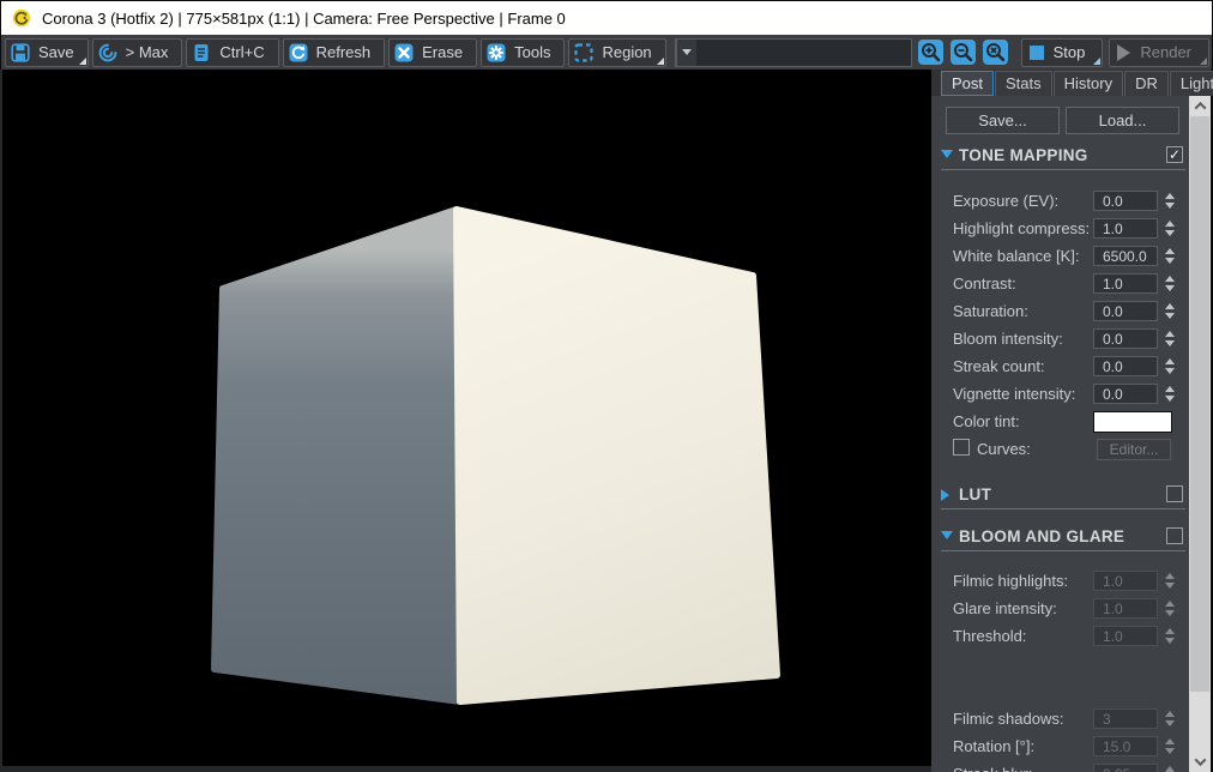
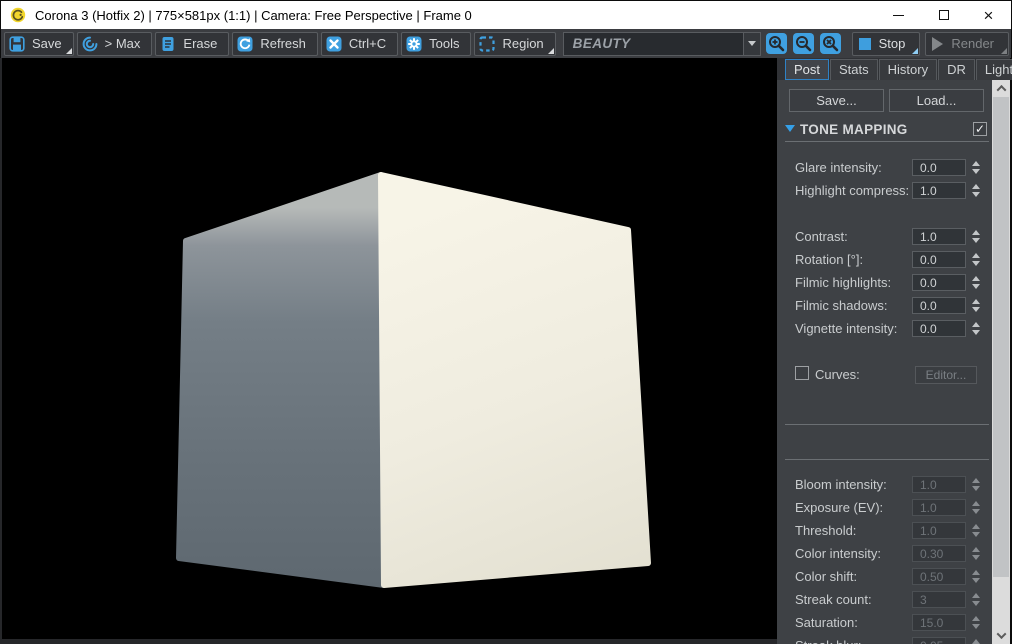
  Corona 3 (Hotfix 2) | 775×581px (1:1) | Camera: Free Perspective | Frame 0
+ ×
  Save
  > Max
- Ctrl+C
+ Erase
  Refresh
- Erase
+ Ctrl+C
  Tools
  Region
+ BEAUTY
  Stop
  Render
  Post
  Stats
  History
  DR
  Save...
  Load...
  TONE MAPPING
  ✓
- Exposure (EV):
+ Glare intensity:
  0.0
  Highlight compress:
  1.0
- White balance [K]:
- 6500.0
  Contrast:
  1.0
- Saturation:
+ Rotation [°]:
  0.0
- Bloom intensity:
+ Filmic highlights:
  0.0
- Streak count:
+ Filmic shadows:
  0.0
  Vignette intensity:
  0.0
- Color tint:
  Curves:
  Editor...
- LUT
- BLOOM AND GLARE
- Filmic highlights:
+ Bloom intensity:
  1.0
- Glare intensity:
+ Exposure (EV):
  1.0
  Threshold:
  1.0
+ Color intensity:
+ 0.30
+ Color shift:
+ 0.50
- Filmic shadows:
+ Streak count:
  3
- Rotation [°]:
+ Saturation:
  15.0
